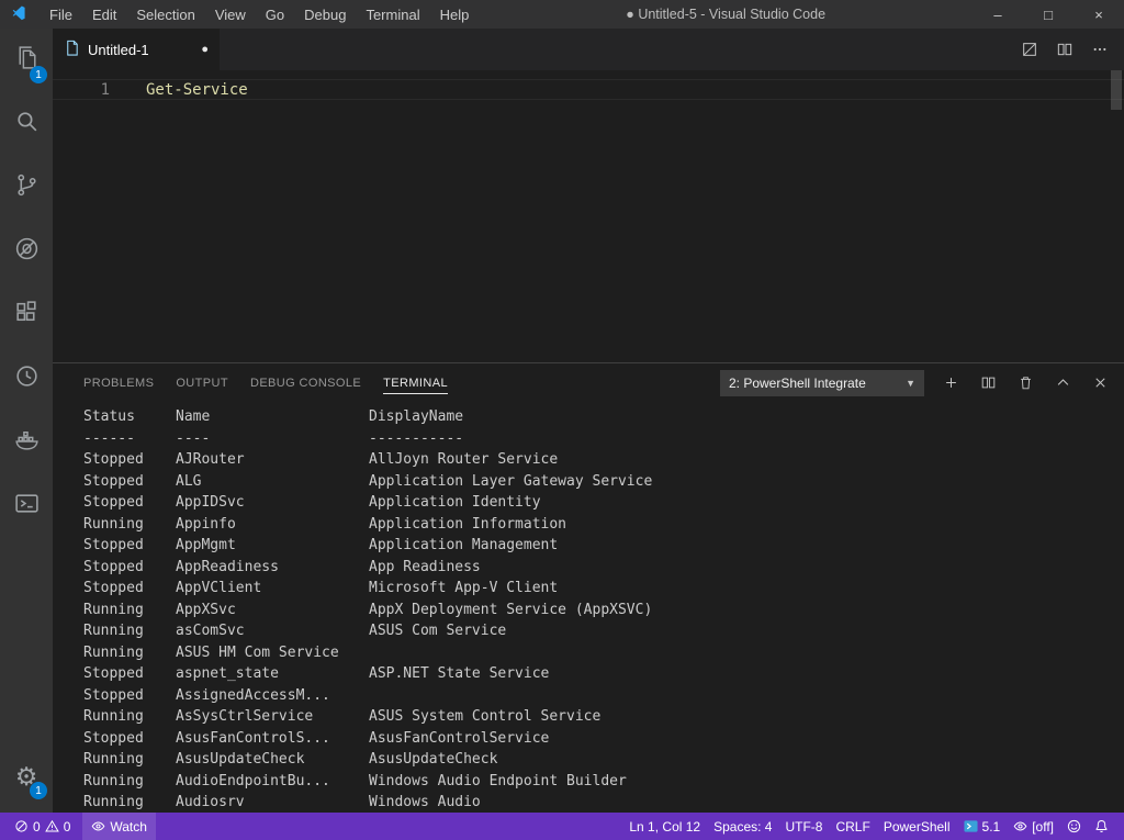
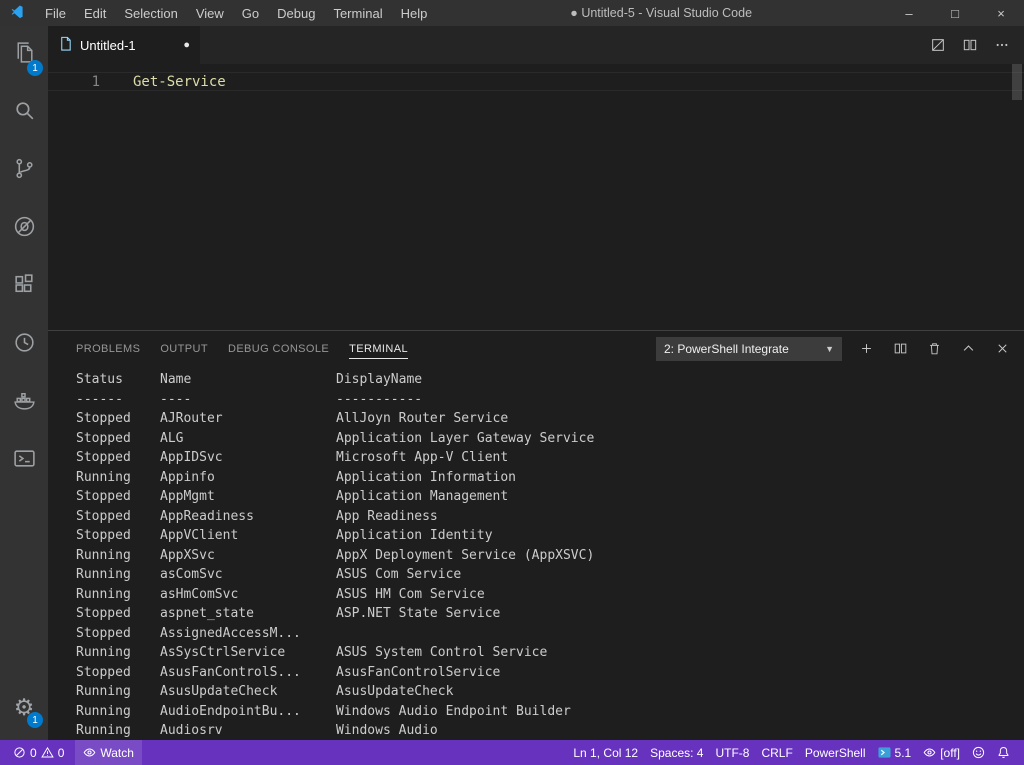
  File
  Edit
  Selection
  View
  Go
  Debug
  Terminal
  Help
  ● Untitled-5 - Visual Studio Code
  –
  □
  ×
  1
  ⚙
  1
  Untitled-1
  ●
  1
  Get-Service
  PROBLEMS
  OUTPUT
  DEBUG CONSOLE
  TERMINAL
  2: PowerShell Integrate
  ▼
  Status
  Name
  DisplayName
  ------
  ----
  -----------
  Stopped
  AJRouter
  AllJoyn Router Service
  Stopped
  ALG
  Application Layer Gateway Service
  Stopped
  AppIDSvc
- Application Identity
+ Microsoft App-V Client
  Running
  Appinfo
  Application Information
  Stopped
  AppMgmt
  Application Management
  Stopped
  AppReadiness
  App Readiness
  Stopped
  AppVClient
- Microsoft App-V Client
+ Application Identity
  Running
  AppXSvc
  AppX Deployment Service (AppXSVC)
  Running
  asComSvc
  ASUS Com Service
  Running
+ asHmComSvc
  ASUS HM Com Service
  Stopped
  aspnet_state
  ASP.NET State Service
  Stopped
  AssignedAccessM...
  Running
  AsSysCtrlService
  ASUS System Control Service
  Stopped
  AsusFanControlS...
  AsusFanControlService
  Running
  AsusUpdateCheck
  AsusUpdateCheck
  Running
  AudioEndpointBu...
  Windows Audio Endpoint Builder
  Running
  Audiosrv
  Windows Audio
  0
  0
  Watch
  Ln 1, Col 12
  Spaces: 4
  UTF-8
  CRLF
  PowerShell
  5.1
  [off]
